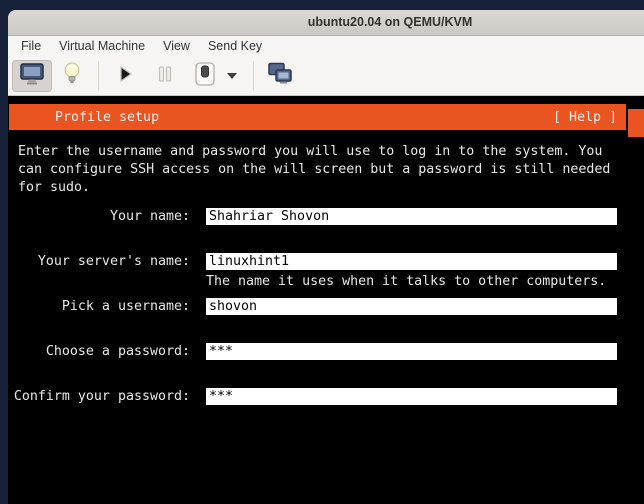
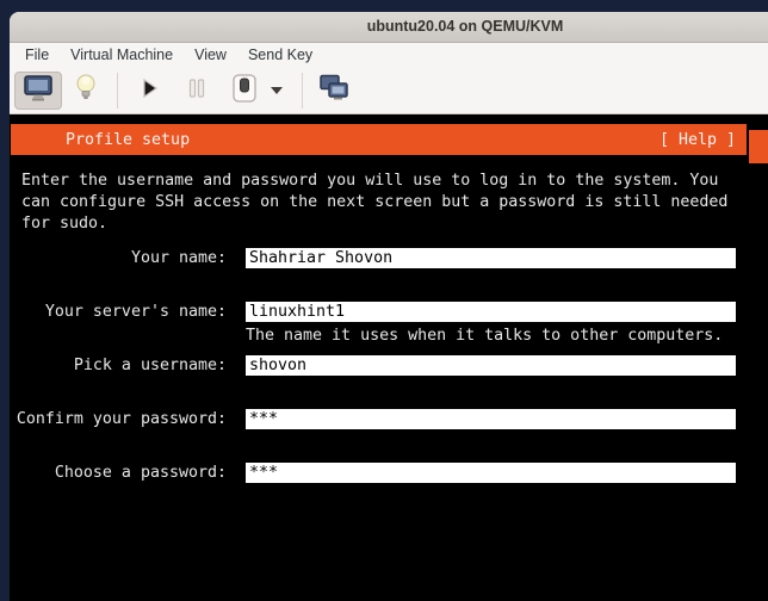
  ubuntu20.04 on QEMU/KVM
  File
  Virtual Machine
  View
  Send Key
  Profile setup
  [ Help ]
  Enter the username and password you will use to log in to the system. You
- can configure SSH access on the will screen but a password is still needed
+ can configure SSH access on the next screen but a password is still needed
  for sudo.
  Your name:
  Shahriar Shovon
  Your server's name:
  linuxhint1
  The name it uses when it talks to other computers.
  Pick a username:
  shovon
- Choose a password:
+ Confirm your password:
  ***
- Confirm your password:
+ Choose a password:
  ***
